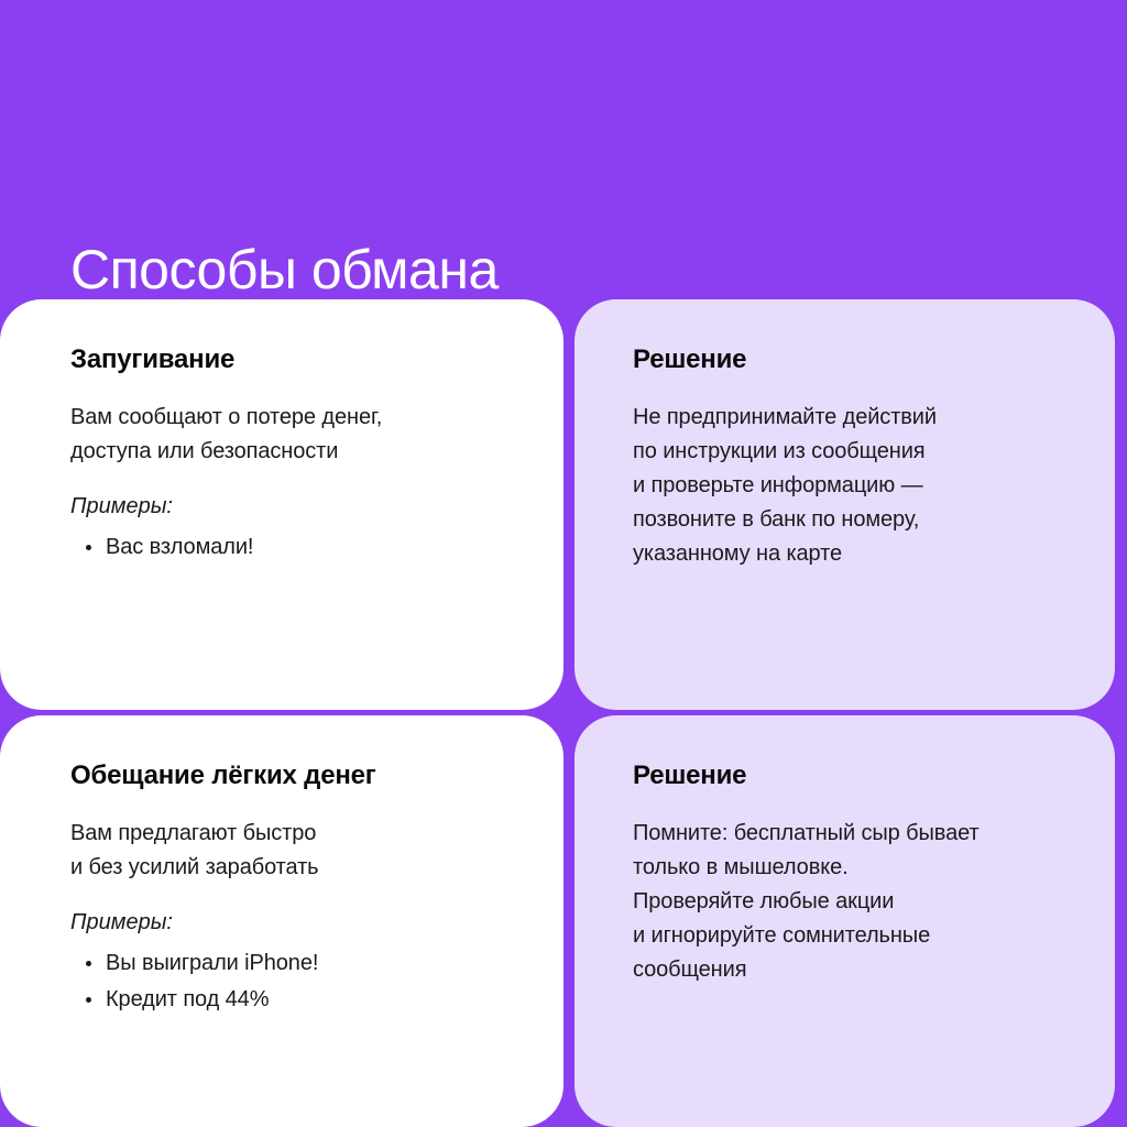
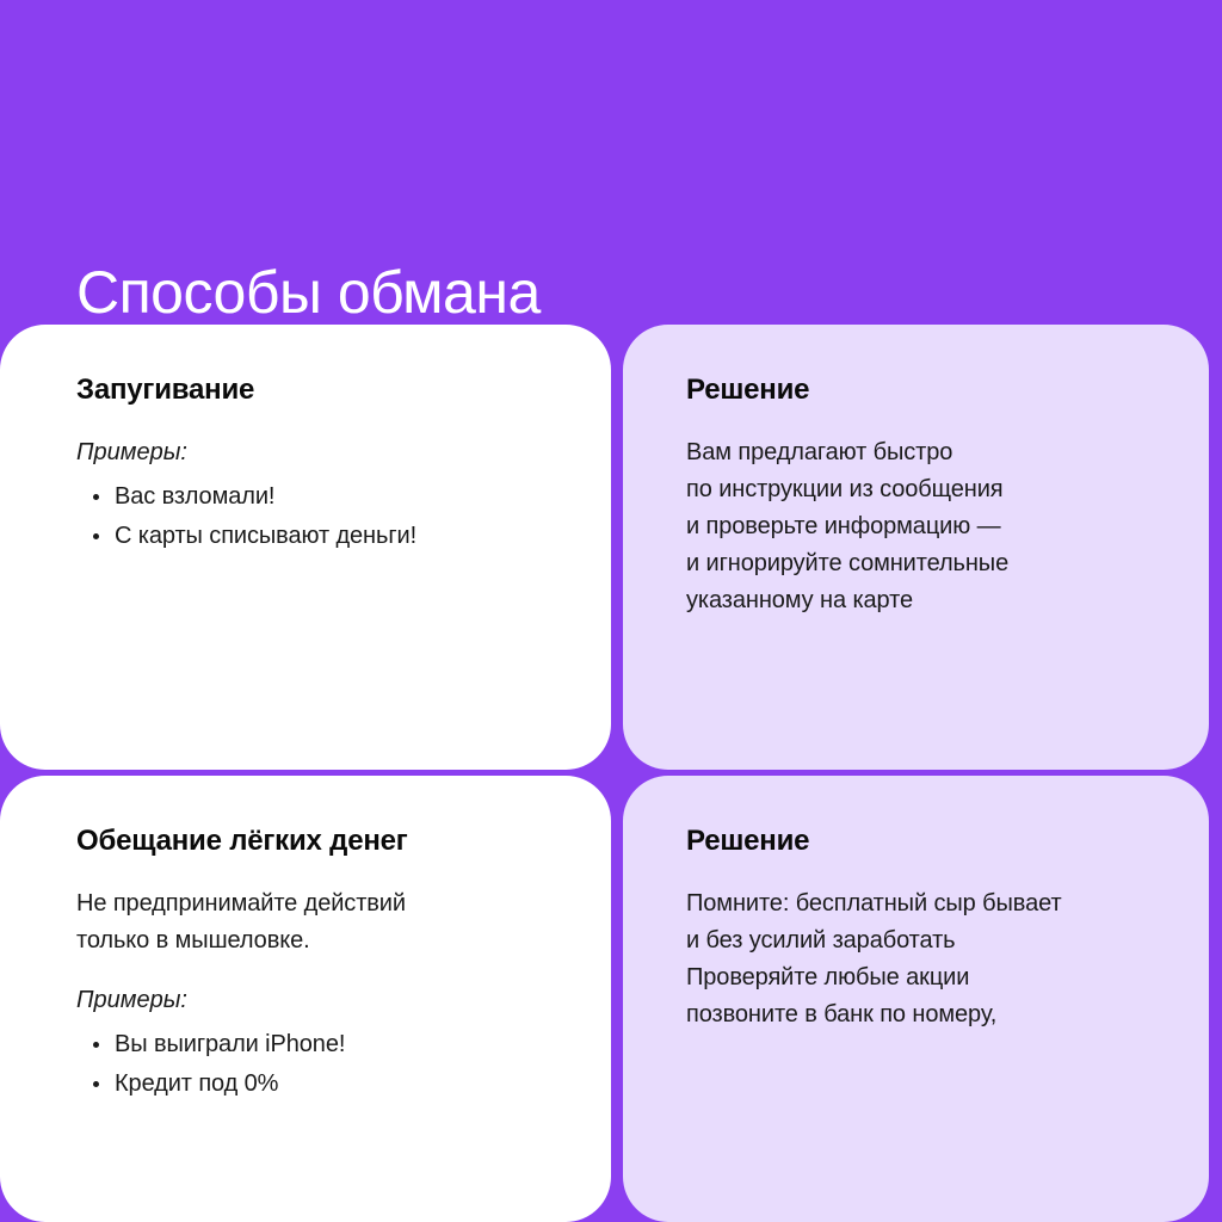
  Способы обмана
  Запугивание
- Вам сообщают о потере денег,
- доступа или безопасности
  Примеры:
  Вас взломали!
+ С карты списывают деньги!
  Решение
- Не предпринимайте действий
+ Вам предлагают быстро
  по инструкции из сообщения
  и проверьте информацию —
- позвоните в банк по номеру,
+ и игнорируйте сомнительные
  указанному на карте
  Обещание лёгких денег
- Вам предлагают быстро
+ Не предпринимайте действий
- и без усилий заработать
+ только в мышеловке.
  Примеры:
  Вы выиграли iPhone!
- Кредит под 44%
+ Кредит под 0%
  Решение
  Помните: бесплатный сыр бывает
- только в мышеловке.
+ и без усилий заработать
  Проверяйте любые акции
- и игнорируйте сомнительные
+ позвоните в банк по номеру,
- сообщения
